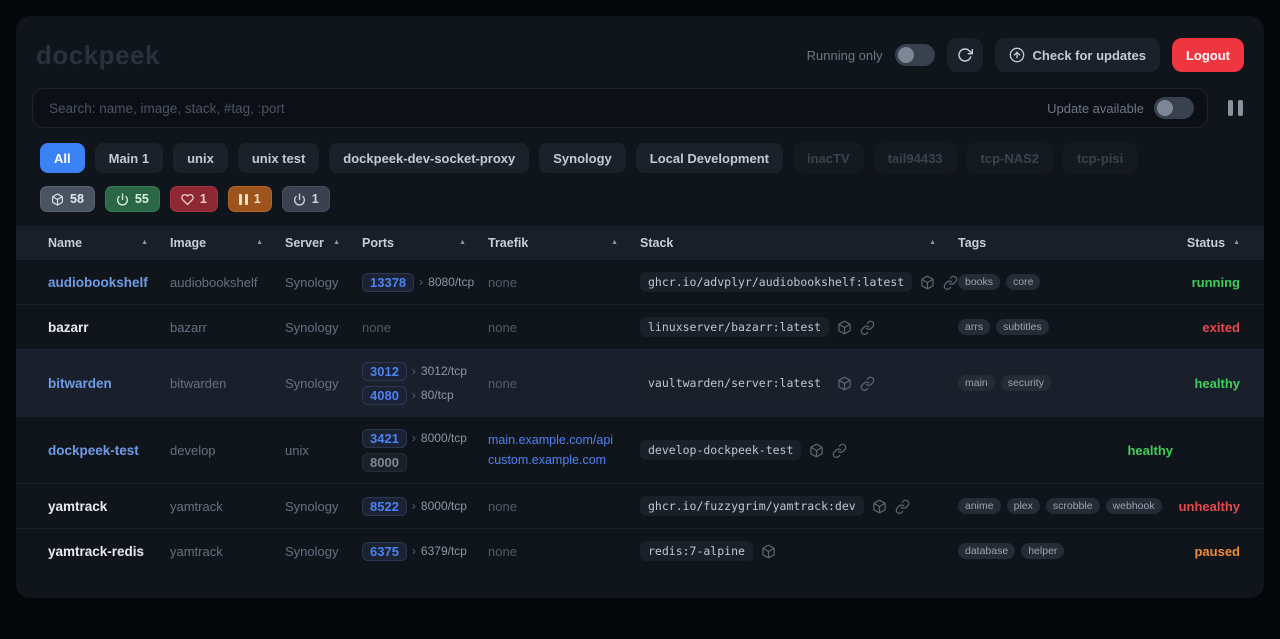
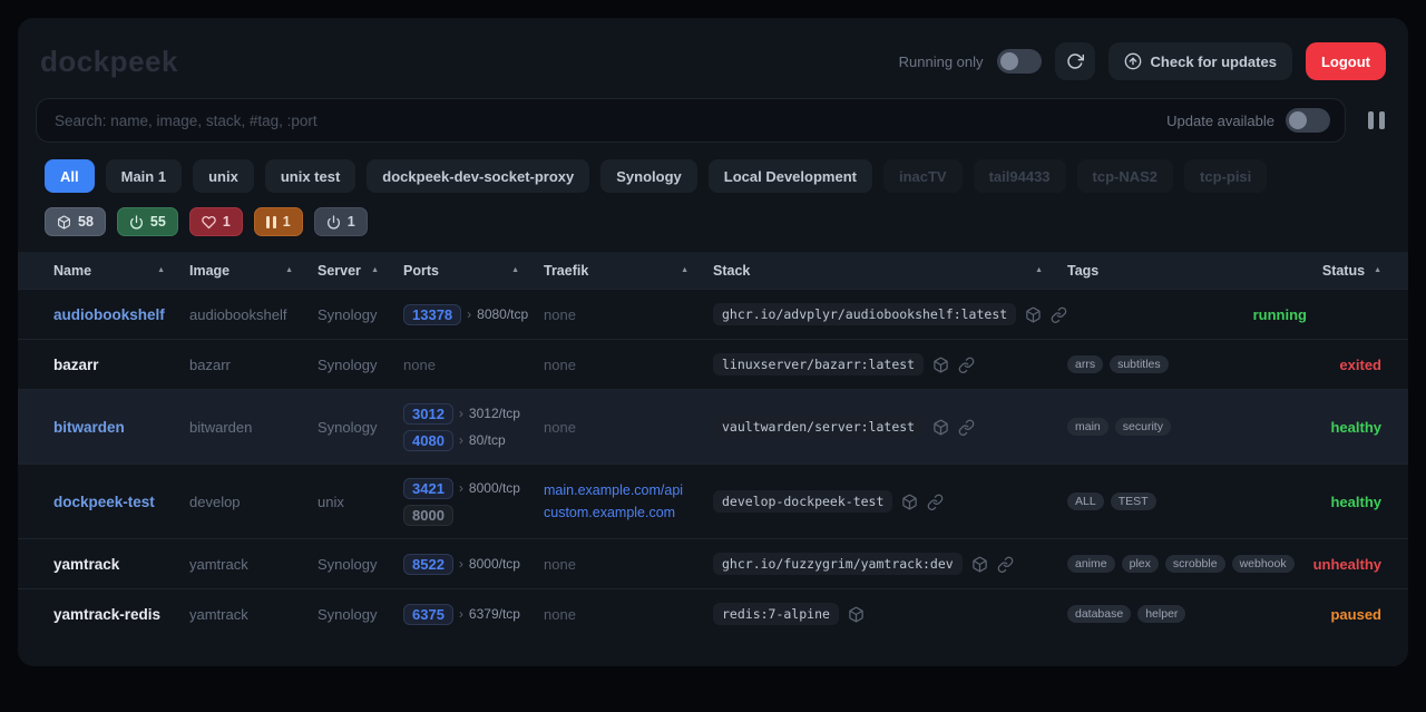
  dockpeek
  Running only
  Check for updates
  Logout
  Search: name, image, stack, #tag, :port
  Update available
  All
  Main 1
  unix
  unix test
  dockpeek-dev-socket-proxy
  Synology
  Local Development
  inacTV
  tail94433
  tcp-NAS2
  tcp-pisi
  58
  55
  1
  1
  1
  Name
  Image
  Server
  Ports
  Traefik
  Stack
  Tags
  Status
  audiobookshelf
  audiobookshelf
  Synology
  13378
  ›
  8080/tcp
  none
  ghcr.io/advplyr/audiobookshelf:latest
- books
- core
  running
  bazarr
  bazarr
  Synology
  none
  none
  linuxserver/bazarr:latest
  arrs
  subtitles
  exited
  bitwarden
  bitwarden
  Synology
  3012
  ›
  3012/tcp
  4080
  ›
  80/tcp
  none
  vaultwarden/server:latest
  main
  security
  healthy
  dockpeek-test
  develop
  unix
  3421
  ›
  8000/tcp
  8000
  main.example.com/api
  custom.example.com
  develop-dockpeek-test
+ ALL
+ TEST
  healthy
  yamtrack
  yamtrack
  Synology
  8522
  ›
  8000/tcp
  none
  ghcr.io/fuzzygrim/yamtrack:dev
  anime
  plex
  scrobble
  webhook
  unhealthy
  yamtrack-redis
  yamtrack
  Synology
  6375
  ›
  6379/tcp
  none
  redis:7-alpine
  database
  helper
  paused
